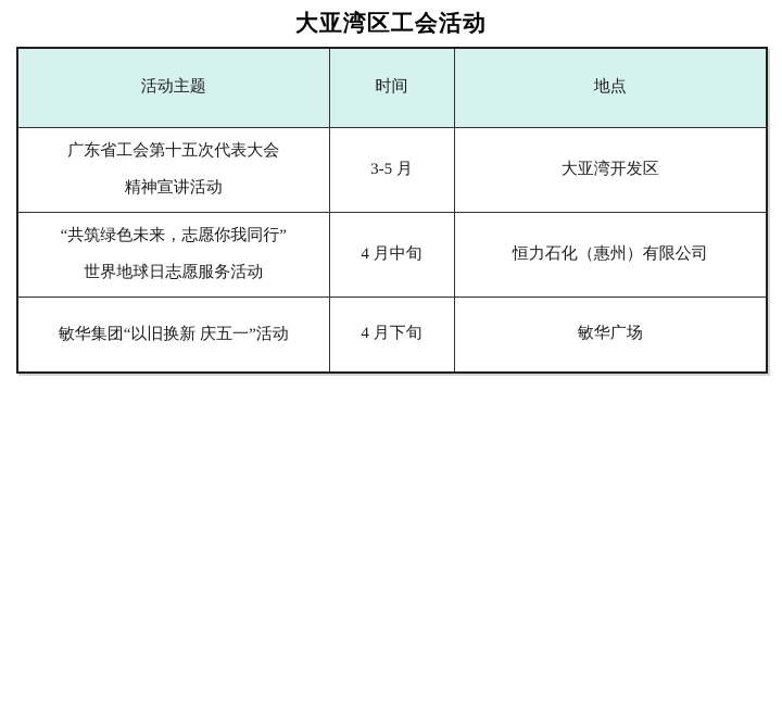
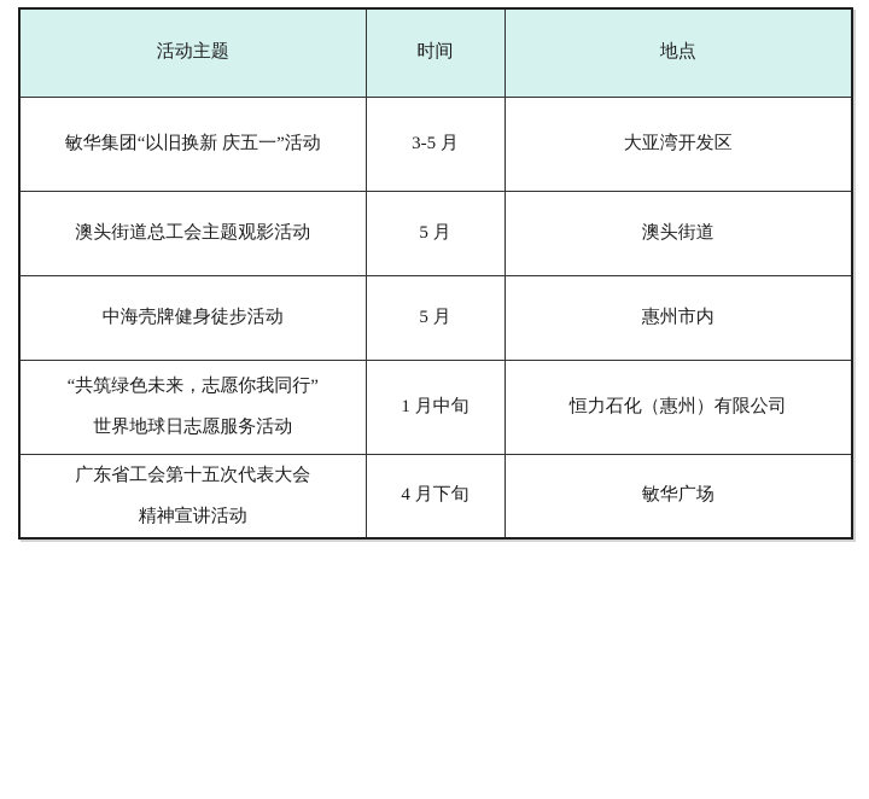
- 大亚湾区工会活动
  活动主题	时间	地点
- 广东省工会第十五次代表大会 精神宣讲活动	3-5 月	大亚湾开发区
+ 敏华集团“以旧换新 庆五一”活动	3-5 月	大亚湾开发区
+ 澳头街道总工会主题观影活动	5 月	澳头街道
+ 中海壳牌健身徒步活动	5 月	惠州市内
- “共筑绿色未来，志愿你我同行” 世界地球日志愿服务活动	4 月中旬	恒力石化（惠州）有限公司
+ “共筑绿色未来，志愿你我同行” 世界地球日志愿服务活动	1 月中旬	恒力石化（惠州）有限公司
- 敏华集团“以旧换新 庆五一”活动	4 月下旬	敏华广场
+ 广东省工会第十五次代表大会 精神宣讲活动	4 月下旬	敏华广场
